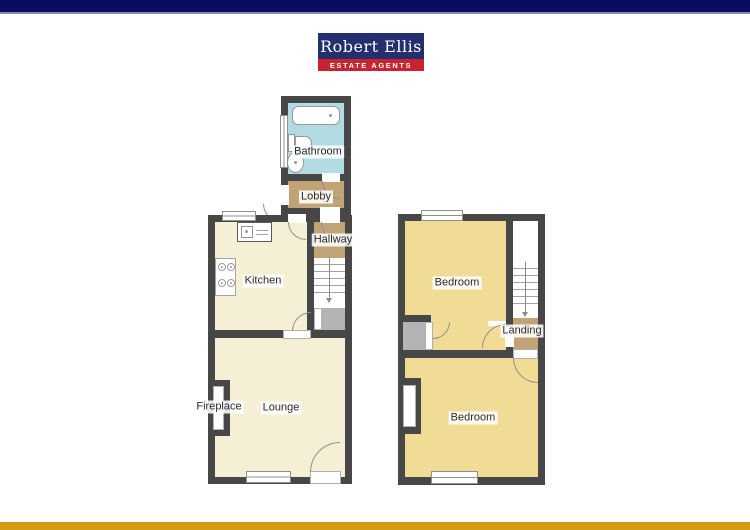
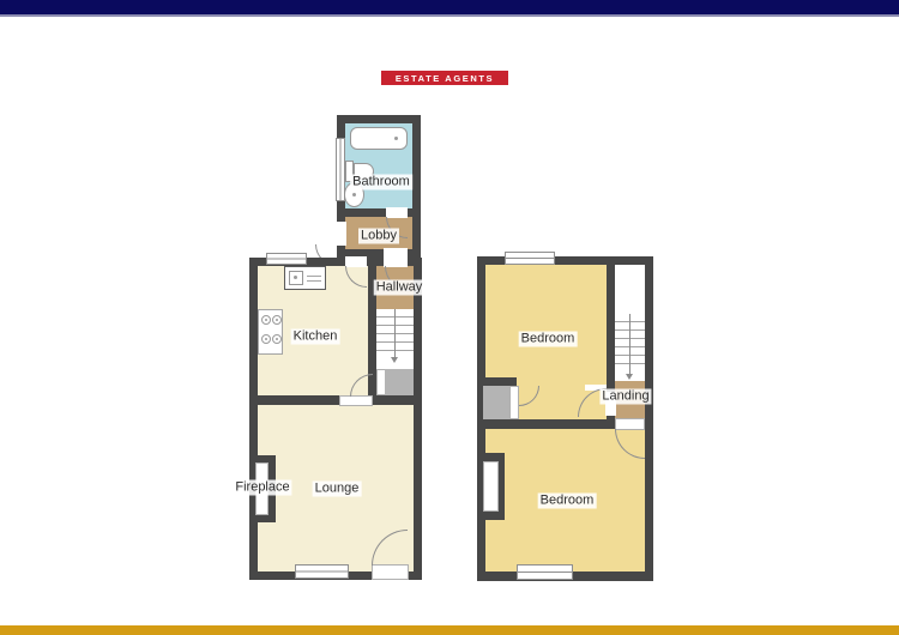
- Robert Ellis
  ESTATE AGENTS
  Bathroom
  Lobby
  Hallway
  Kitchen
  Lounge
  Fireplace
  Bedroom
  Landing
  Bedroom
